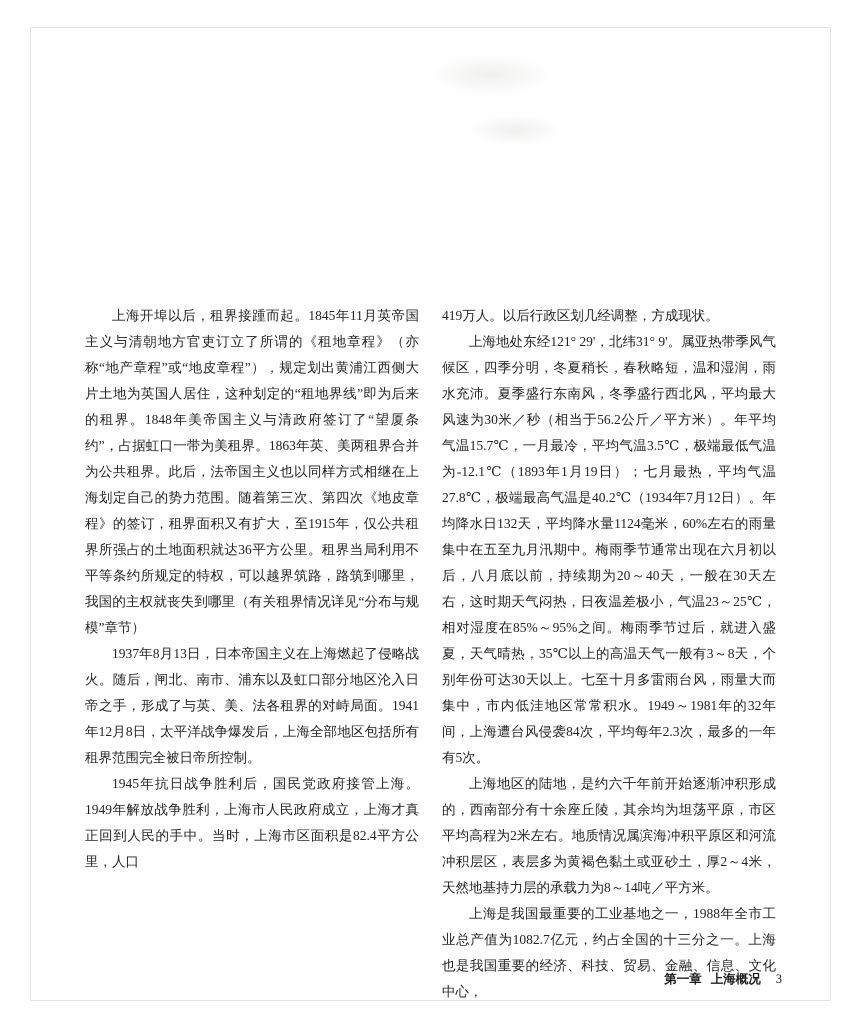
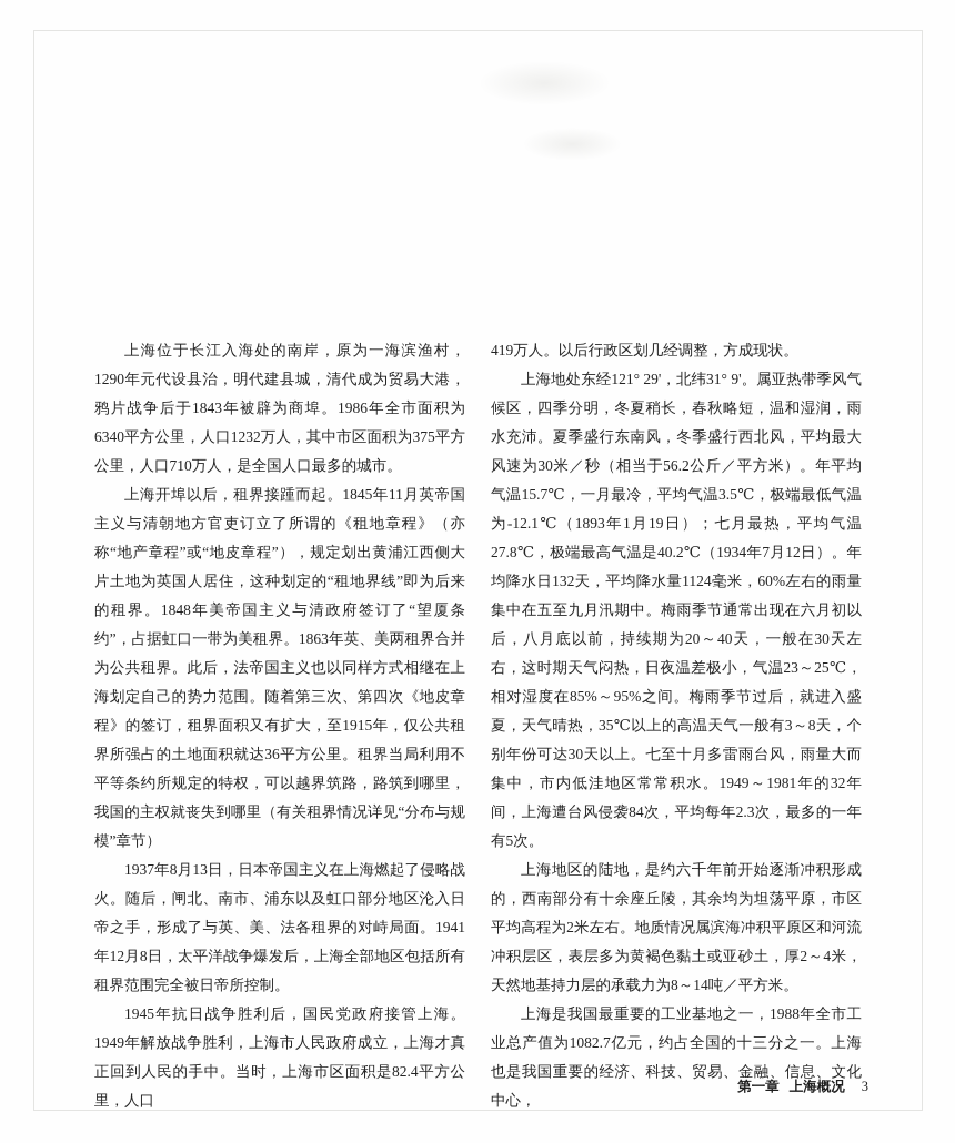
+ 上海位于长江入海处的南岸，原为一海滨渔村，1290年元代设县治，明代建县城，清代成为贸易大港，鸦片战争后于1843年被辟为商埠。1986年全市面积为6340平方公里，人口1232万人，其中市区面积为375平方公里，人口710万人，是全国人口最多的城市。
  上海开埠以后，租界接踵而起。1845年11月英帝国主义与清朝地方官吏订立了所谓的《租地章程》（亦称“地产章程”或“地皮章程”），规定划出黄浦江西侧大片土地为英国人居住，这种划定的“租地界线”即为后来的租界。1848年美帝国主义与清政府签订了“望厦条约”，占据虹口一带为美租界。1863年英、美两租界合并为公共租界。此后，法帝国主义也以同样方式相继在上海划定自己的势力范围。随着第三次、第四次《地皮章程》的签订，租界面积又有扩大，至1915年，仅公共租界所强占的土地面积就达36平方公里。租界当局利用不平等条约所规定的特权，可以越界筑路，路筑到哪里，我国的主权就丧失到哪里（有关租界情况详见“分布与规模”章节）
  1937年8月13日，日本帝国主义在上海燃起了侵略战火。随后，闸北、南市、浦东以及虹口部分地区沦入日帝之手，形成了与英、美、法各租界的对峙局面。1941年12月8日，太平洋战争爆发后，上海全部地区包括所有租界范围完全被日帝所控制。
  1945年抗日战争胜利后，国民党政府接管上海。1949年解放战争胜利，上海市人民政府成立，上海才真正回到人民的手中。当时，上海市区面积是82.4平方公里，人口
  419万人。以后行政区划几经调整，方成现状。
  上海地处东经121° 29'，北纬31° 9'。属亚热带季风气候区，四季分明，冬夏稍长，春秋略短，温和湿润，雨水充沛。夏季盛行东南风，冬季盛行西北风，平均最大风速为30米／秒（相当于56.2公斤／平方米）。年平均气温15.7℃，一月最冷，平均气温3.5℃，极端最低气温为-12.1℃（1893年1月19日）；七月最热，平均气温27.8℃，极端最高气温是40.2℃（1934年7月12日）。年均降水日132天，平均降水量1124毫米，60%左右的雨量集中在五至九月汛期中。梅雨季节通常出现在六月初以后，八月底以前，持续期为20～40天，一般在30天左右，这时期天气闷热，日夜温差极小，气温23～25℃，相对湿度在85%～95%之间。梅雨季节过后，就进入盛夏，天气晴热，35℃以上的高温天气一般有3～8天，个别年份可达30天以上。七至十月多雷雨台风，雨量大而集中，市内低洼地区常常积水。1949～1981年的32年间，上海遭台风侵袭84次，平均每年2.3次，最多的一年有5次。
  上海地区的陆地，是约六千年前开始逐渐冲积形成的，西南部分有十余座丘陵，其余均为坦荡平原，市区平均高程为2米左右。地质情况属滨海冲积平原区和河流冲积层区，表层多为黄褐色黏土或亚砂土，厚2～4米，天然地基持力层的承载力为8～14吨／平方米。
  上海是我国最重要的工业基地之一，1988年全市工业总产值为1082.7亿元，约占全国的十三分之一。上海也是我国重要的经济、科技、贸易、金融、信息、文化中心，
  第一章
  上海概况
  3
